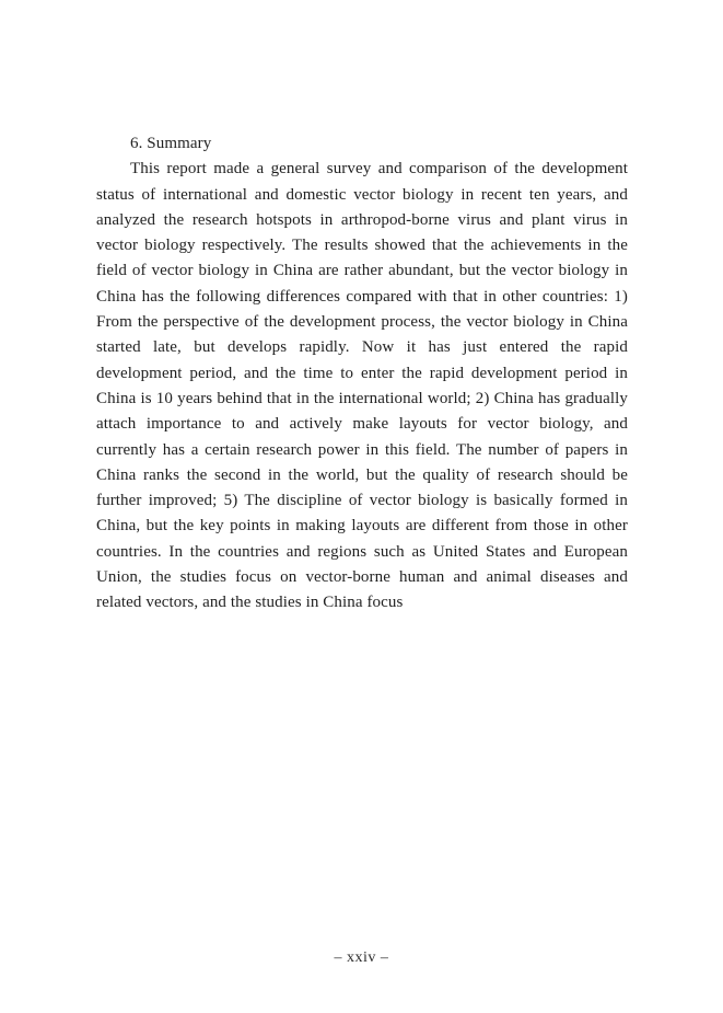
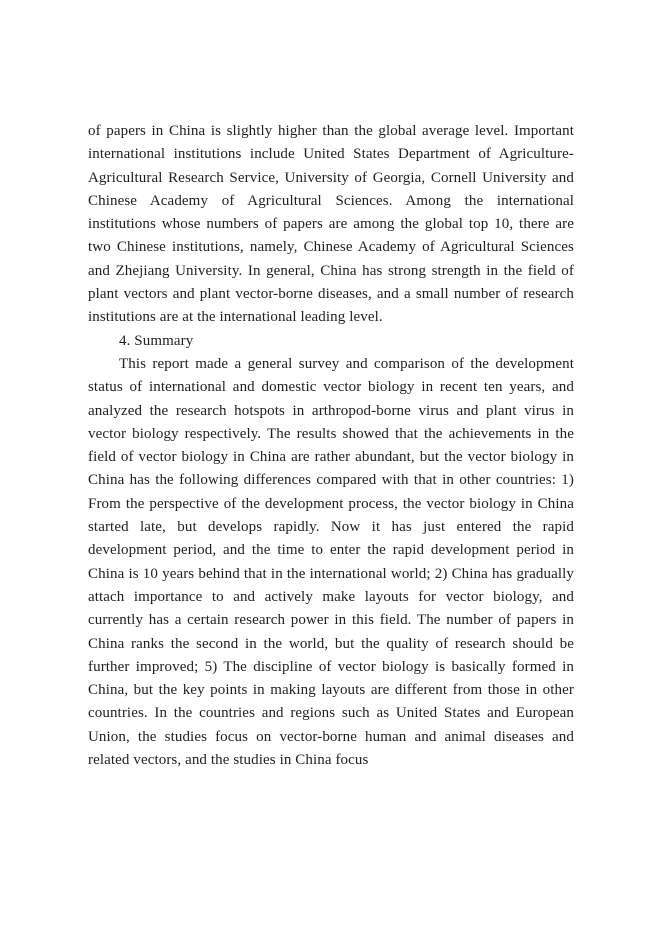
+ of papers in China is slightly higher than the global average level. Important international institutions include United States Department of Agriculture-Agricultural Research Service, University of Georgia, Cornell University and Chinese Academy of Agricultural Sciences. Among the international institutions whose numbers of papers are among the global top 10, there are two Chinese institutions, namely, Chinese Academy of Agricultural Sciences and Zhejiang University. In general, China has strong strength in the field of plant vectors and plant vector-borne diseases, and a small number of research institutions are at the international leading level.
- 6. Summary
+ 4. Summary
  This report made a general survey and comparison of the development status of international and domestic vector biology in recent ten years, and analyzed the research hotspots in arthropod-borne virus and plant virus in vector biology respectively. The results showed that the achievements in the field of vector biology in China are rather abundant, but the vector biology in China has the following differences compared with that in other countries: 1) From the perspective of the development process, the vector biology in China started late, but develops rapidly. Now it has just entered the rapid development period, and the time to enter the rapid development period in China is 10 years behind that in the international world; 2) China has gradually attach importance to and actively make layouts for vector biology, and currently has a certain research power in this field. The number of papers in China ranks the second in the world, but the quality of research should be further improved; 5) The discipline of vector biology is basically formed in China, but the key points in making layouts are different from those in other countries. In the countries and regions such as United States and European Union, the studies focus on vector-borne human and animal diseases and related vectors, and the studies in China focus
- – xxiv –
